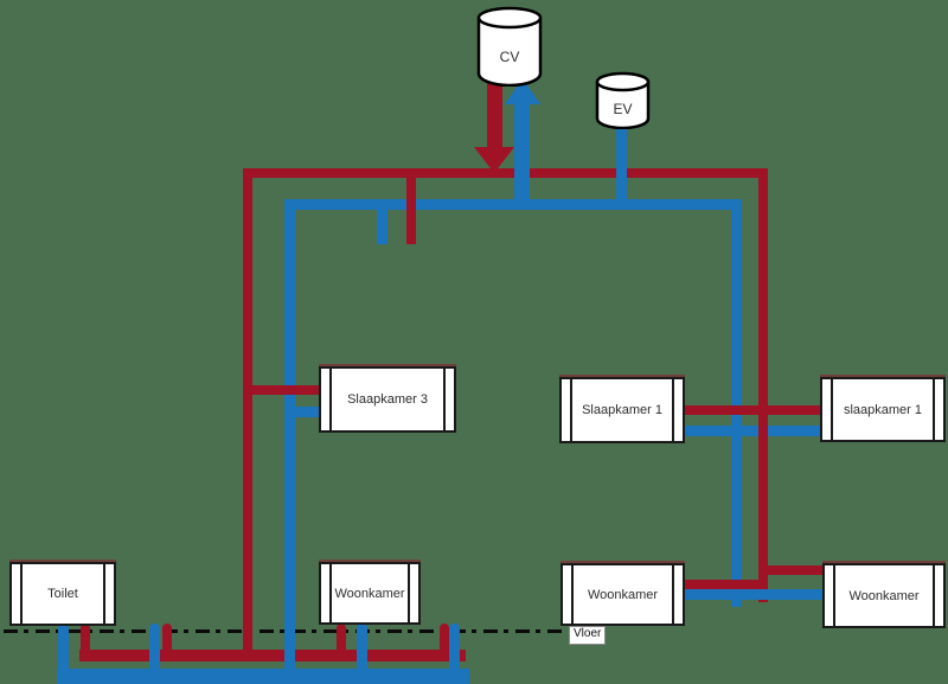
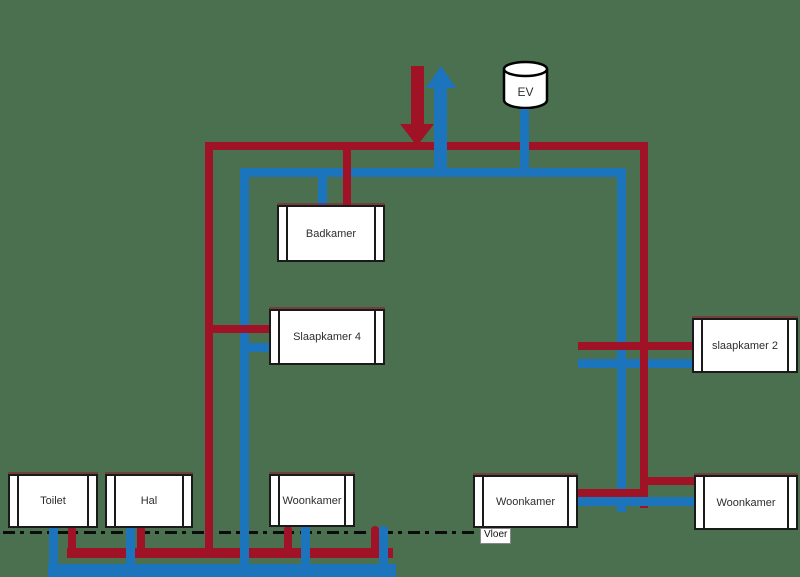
+ Badkamer
- Slaapkamer 3
+ Slaapkamer 4
- Slaapkamer 1
- slaapkamer 1
+ slaapkamer 2
  Toilet
+ Hal
  Woonkamer
  Woonkamer
  Woonkamer
- CV
  EV
  Vloer
